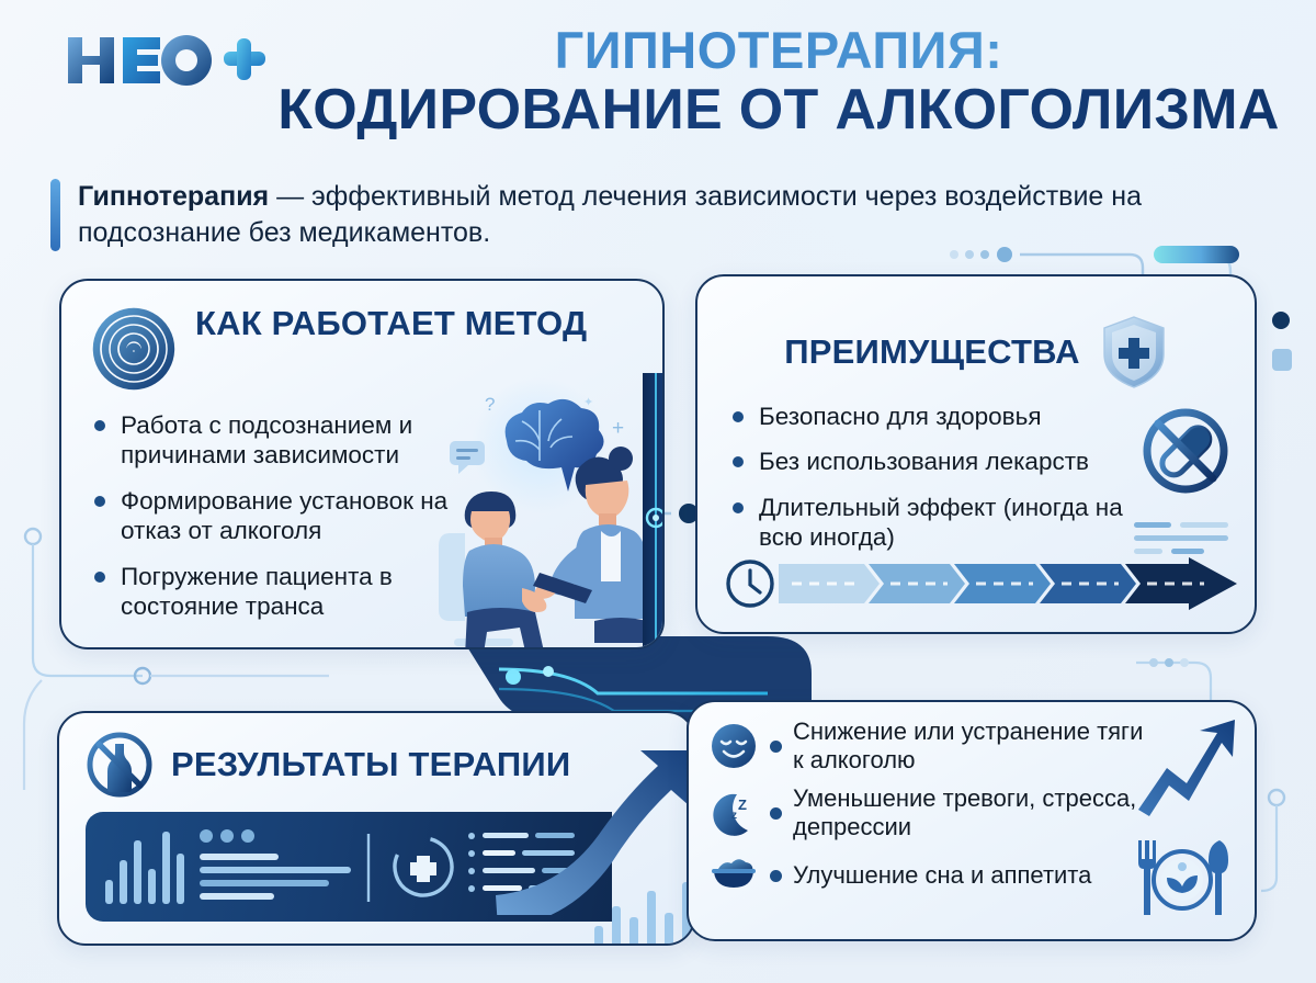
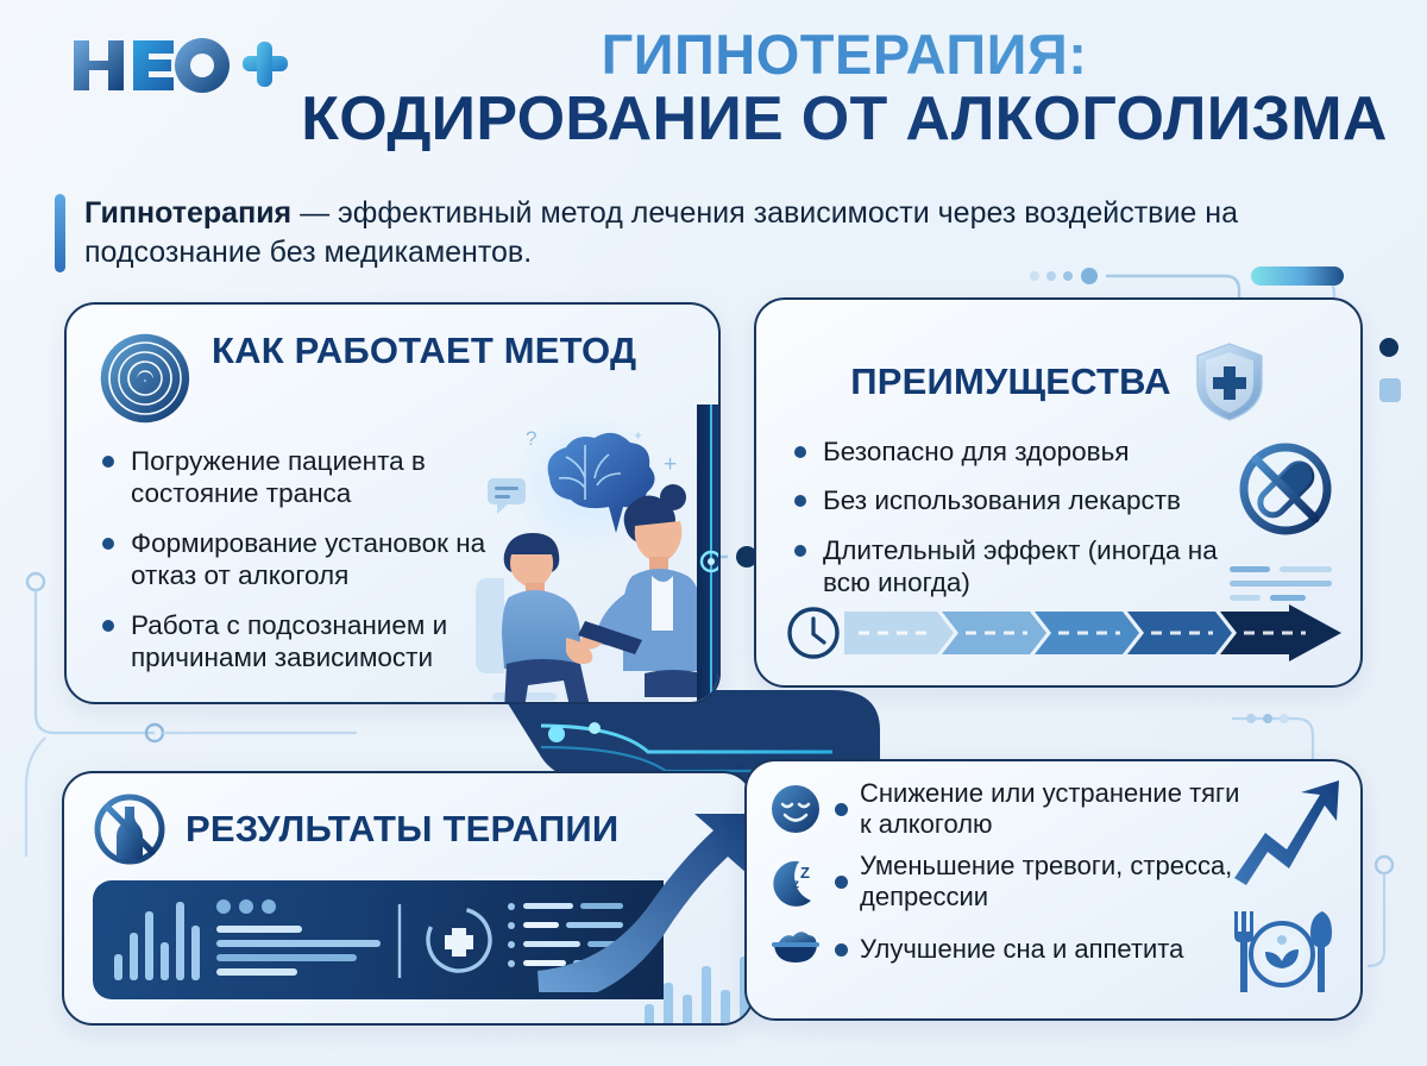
  ГИПНОТЕРАПИЯ:
  КОДИРОВАНИЕ ОТ АЛКОГОЛИЗМА
  Гипнотерапия — эффективный метод лечения зависимости через воздействие на подсознание без медикаментов.
  КАК РАБОТАЕТ МЕТОД
- Работа с подсознанием и причинами зависимости
+ Погружение пациента в состояние транса
  Формирование установок на отказ от алкоголя
- Погружение пациента в состояние транса
+ Работа с подсознанием и причинами зависимости
  ?
  +
  ✦
  ПРЕИМУЩЕСТВА
  Безопасно для здоровья
  Без использования лекарств
  Длительный эффект (иногда на всю иногда)
  РЕЗУЛЬТАТЫ ТЕРАПИИ
  Снижение или устранение тяги к алкоголю
  Z
  z
  Уменьшение тревоги, стресса, депрессии
  Улучшение сна и аппетита
